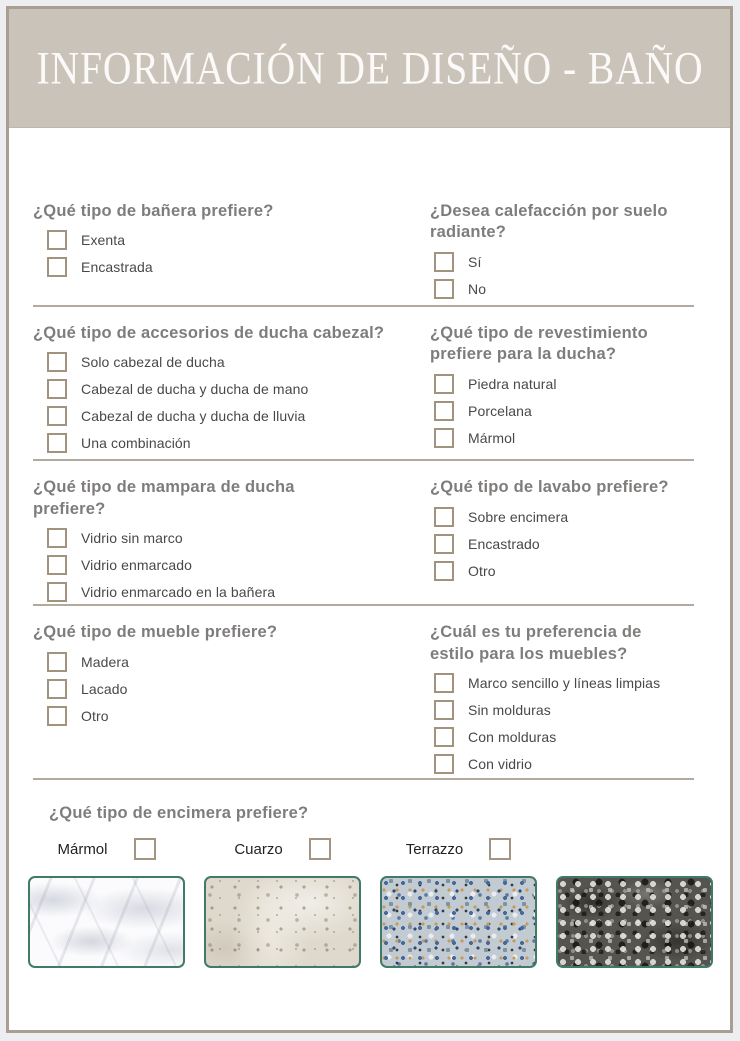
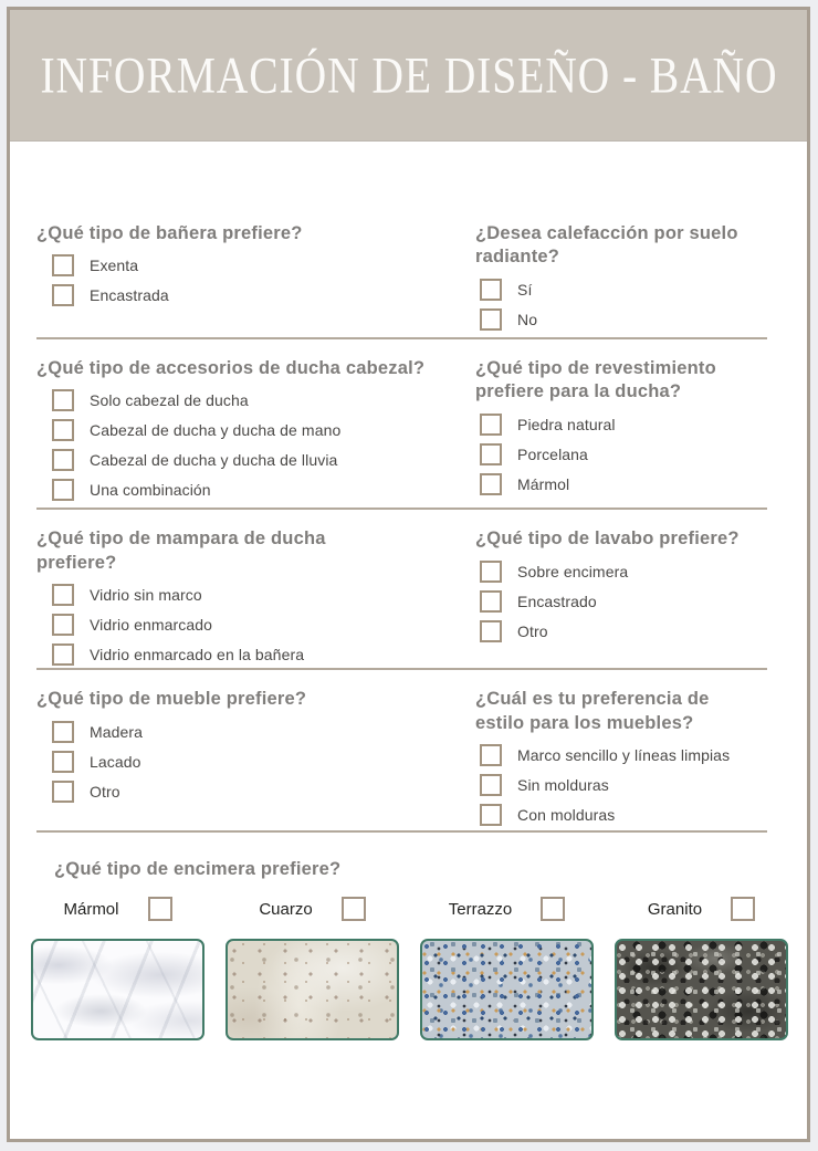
  INFORMACIÓN DE DISEÑO - BAÑO
  ¿Qué tipo de bañera prefiere?
  Exenta
  Encastrada
  ¿Desea calefacción por suelo
  radiante?
  Sí
  No
  ¿Qué tipo de accesorios de ducha cabezal?
  Solo cabezal de ducha
  Cabezal de ducha y ducha de mano
  Cabezal de ducha y ducha de lluvia
  Una combinación
  ¿Qué tipo de revestimiento
  prefiere para la ducha?
  Piedra natural
  Porcelana
  Mármol
  ¿Qué tipo de mampara de ducha
  prefiere?
  Vidrio sin marco
  Vidrio enmarcado
  Vidrio enmarcado en la bañera
  ¿Qué tipo de lavabo prefiere?
  Sobre encimera
  Encastrado
  Otro
  ¿Qué tipo de mueble prefiere?
  Madera
  Lacado
  Otro
  ¿Cuál es tu preferencia de
  estilo para los muebles?
  Marco sencillo y líneas limpias
  Sin molduras
  Con molduras
- Con vidrio
  ¿Qué tipo de encimera prefiere?
  Mármol
  Cuarzo
  Terrazzo
+ Granito
